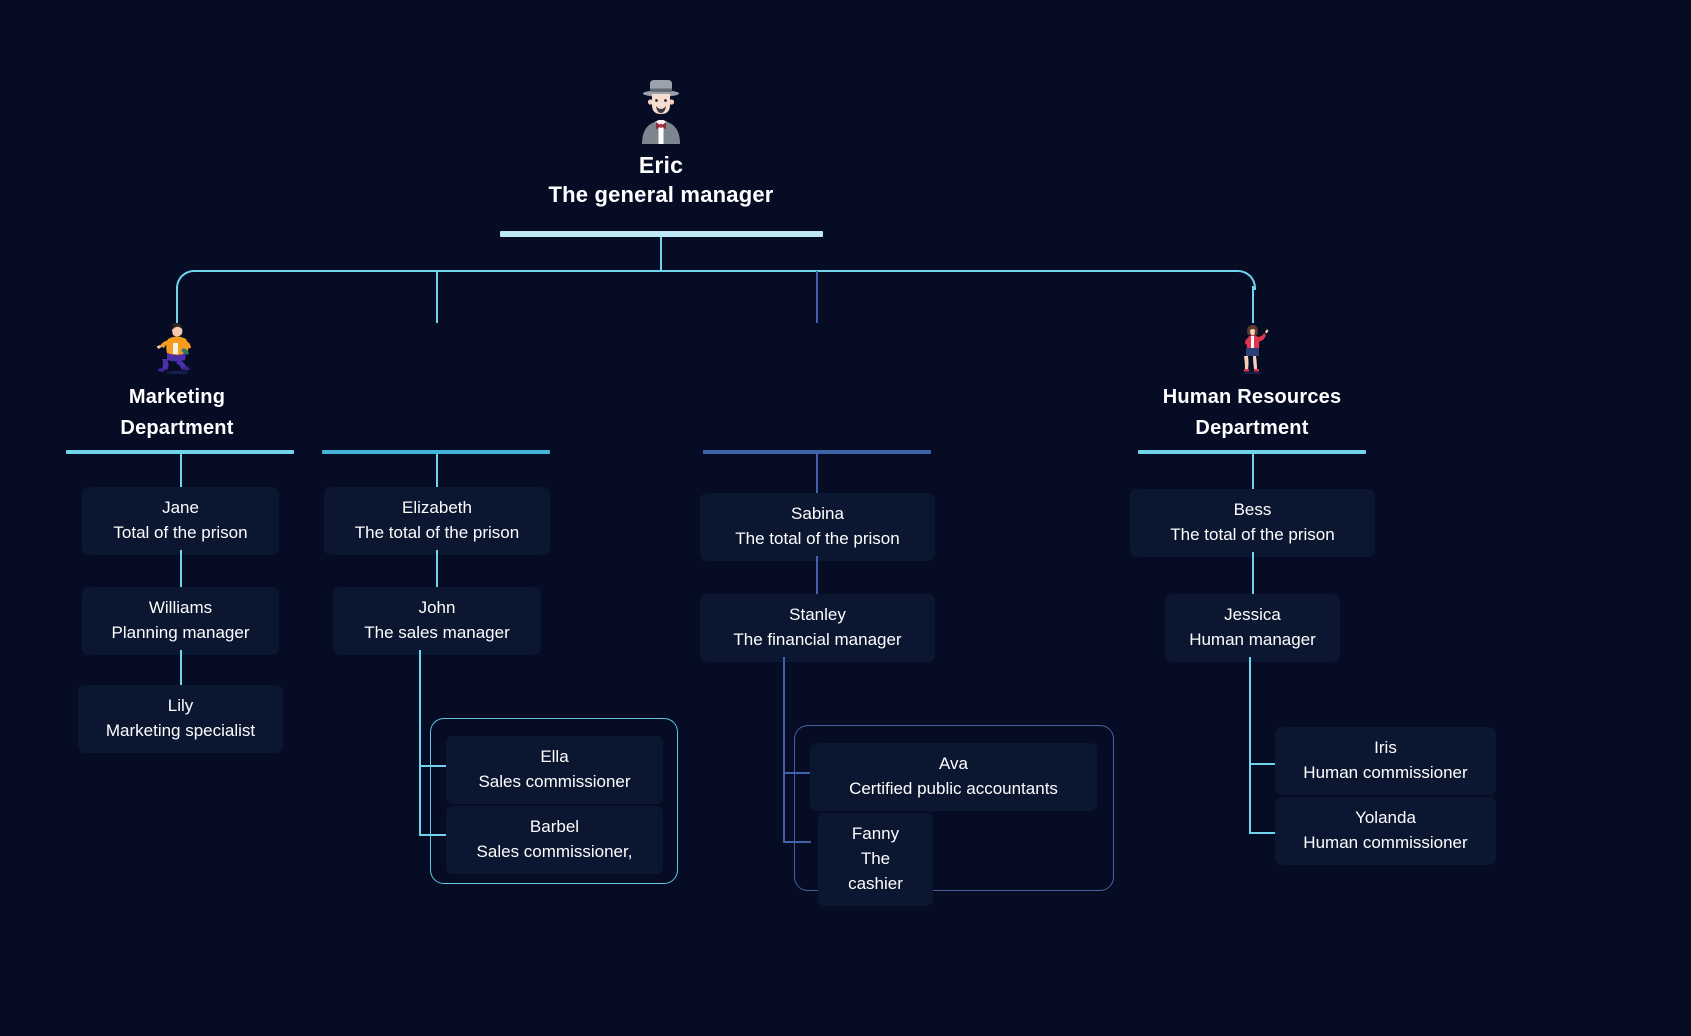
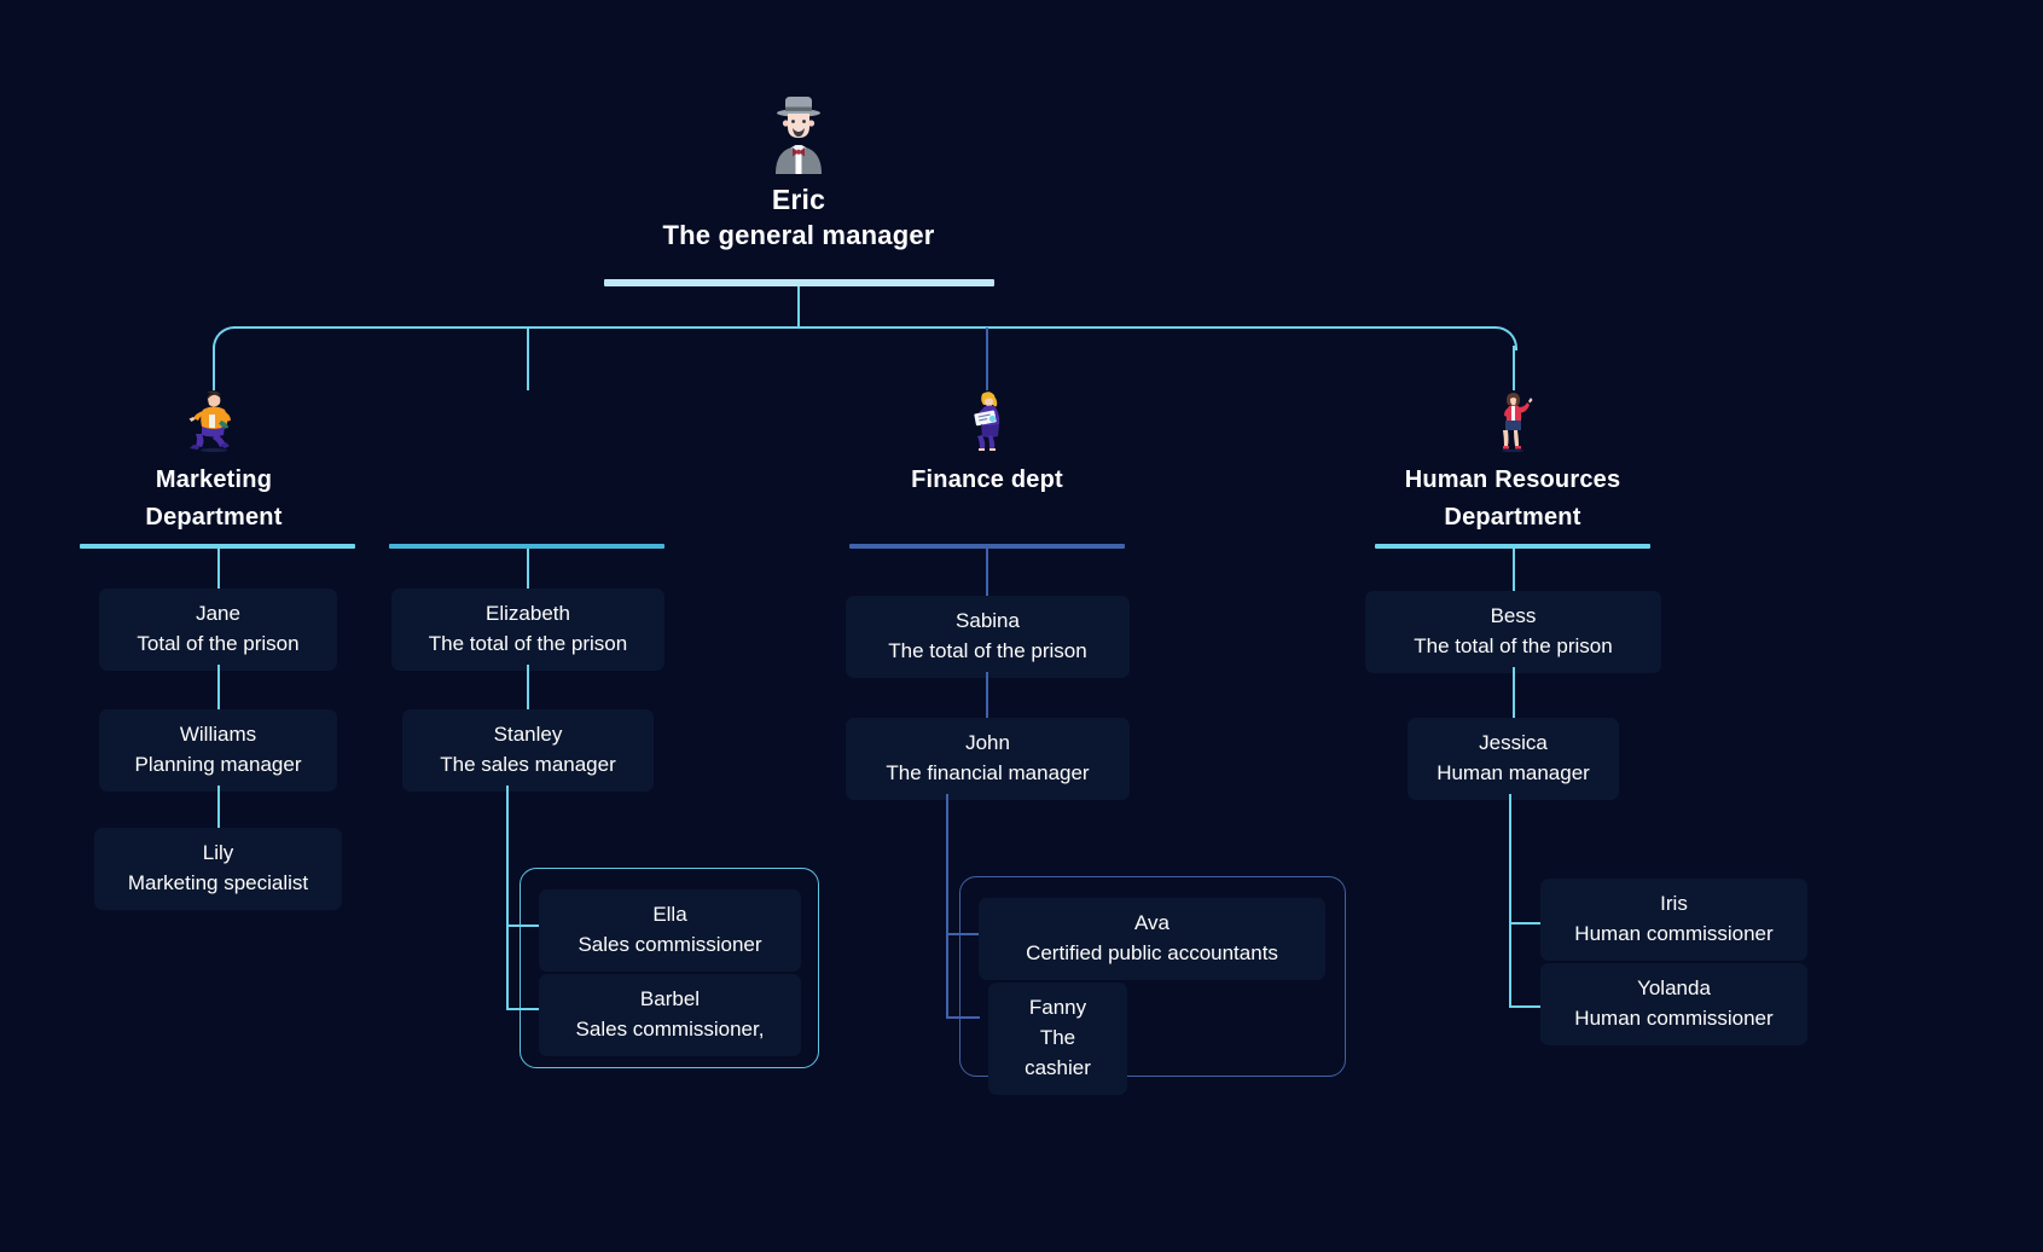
  Eric
  The general manager
  Marketing
  Department
  Jane
  Total of the prison
  Williams
  Planning manager
  Lily
  Marketing specialist
  Elizabeth
  The total of the prison
- John
+ Stanley
  The sales manager
  Ella
  Sales commissioner
  Barbel
  Sales commissioner,
+ Finance dept
  Sabina
  The total of the prison
- Stanley
+ John
  The financial manager
  Ava
  Certified public accountants
  Fanny
  The cashier
  Human Resources
  Department
  Bess
  The total of the prison
  Jessica
  Human manager
  Iris
  Human commissioner
  Yolanda
  Human commissioner
